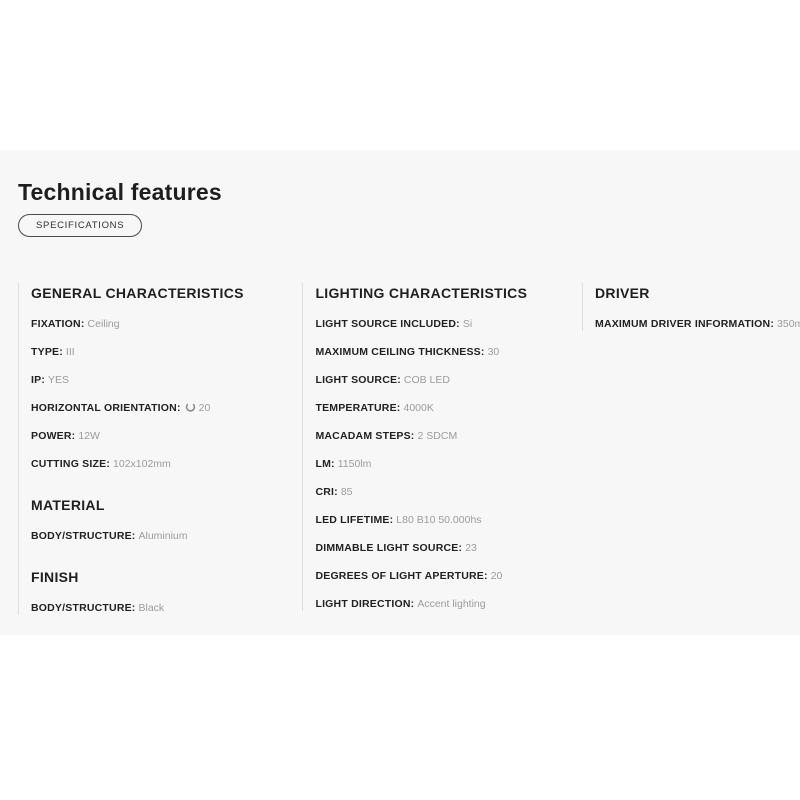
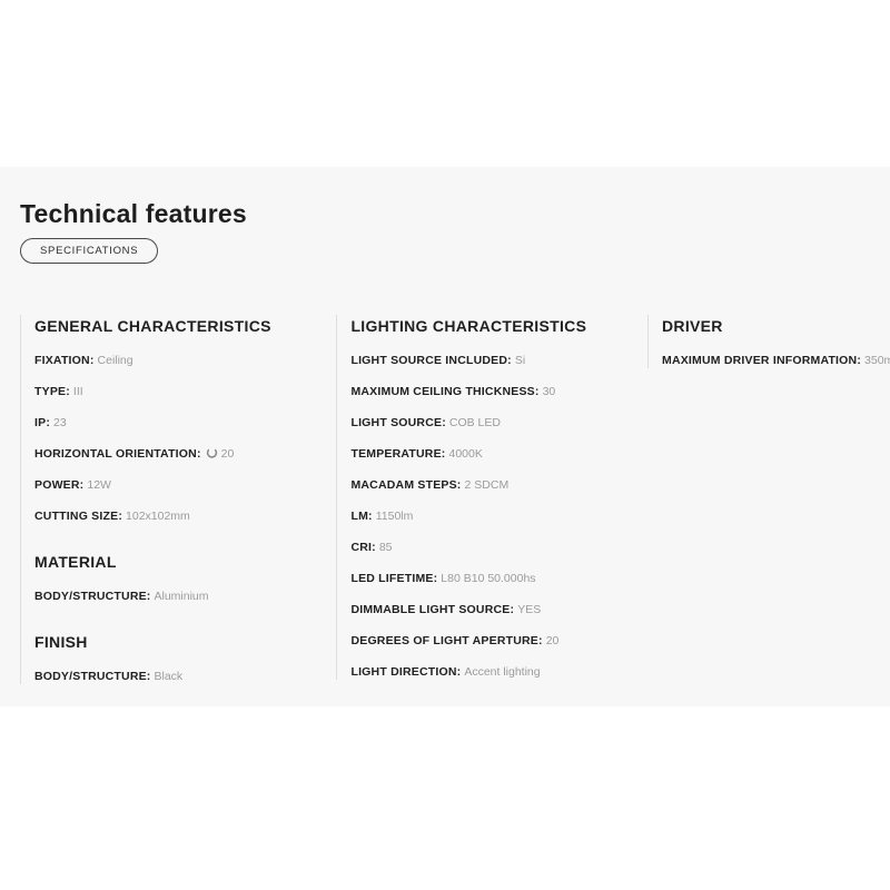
  Technical features
  SPECIFICATIONS
  GENERAL CHARACTERISTICS
  FIXATION: Ceiling
  TYPE: III
- IP: YES
+ IP: 23
  HORIZONTAL ORIENTATION: 20
  POWER: 12W
  CUTTING SIZE: 102x102mm
  MATERIAL
  BODY/STRUCTURE: Aluminium
  FINISH
  BODY/STRUCTURE: Black
  LIGHTING CHARACTERISTICS
  LIGHT SOURCE INCLUDED: Si
  MAXIMUM CEILING THICKNESS: 30
  LIGHT SOURCE: COB LED
  TEMPERATURE: 4000K
  MACADAM STEPS: 2 SDCM
  LM: 1150lm
  CRI: 85
  LED LIFETIME: L80 B10 50.000hs
- DIMMABLE LIGHT SOURCE: 23
+ DIMMABLE LIGHT SOURCE: YES
  DEGREES OF LIGHT APERTURE: 20
  LIGHT DIRECTION: Accent lighting
  DRIVER
  MAXIMUM DRIVER INFORMATION: 350m
